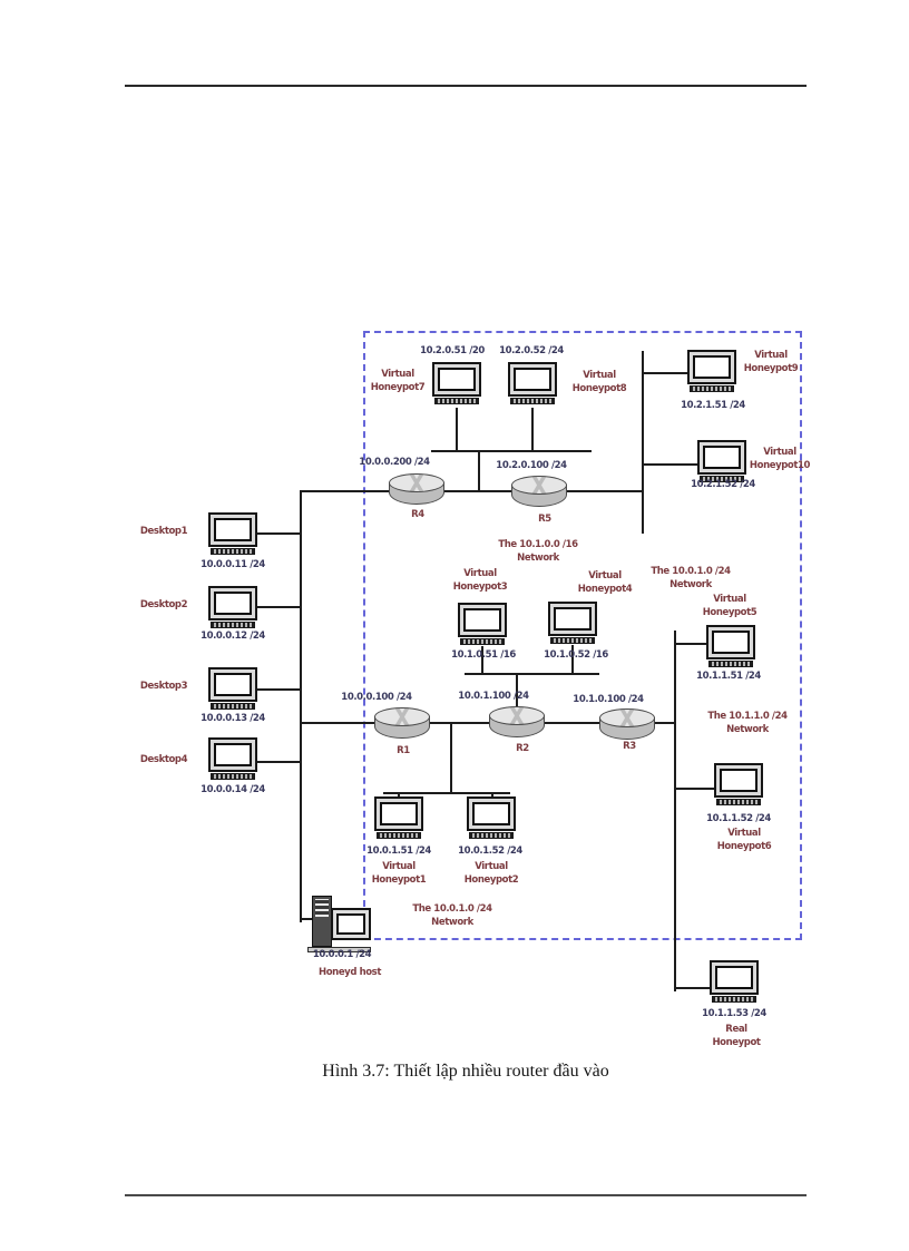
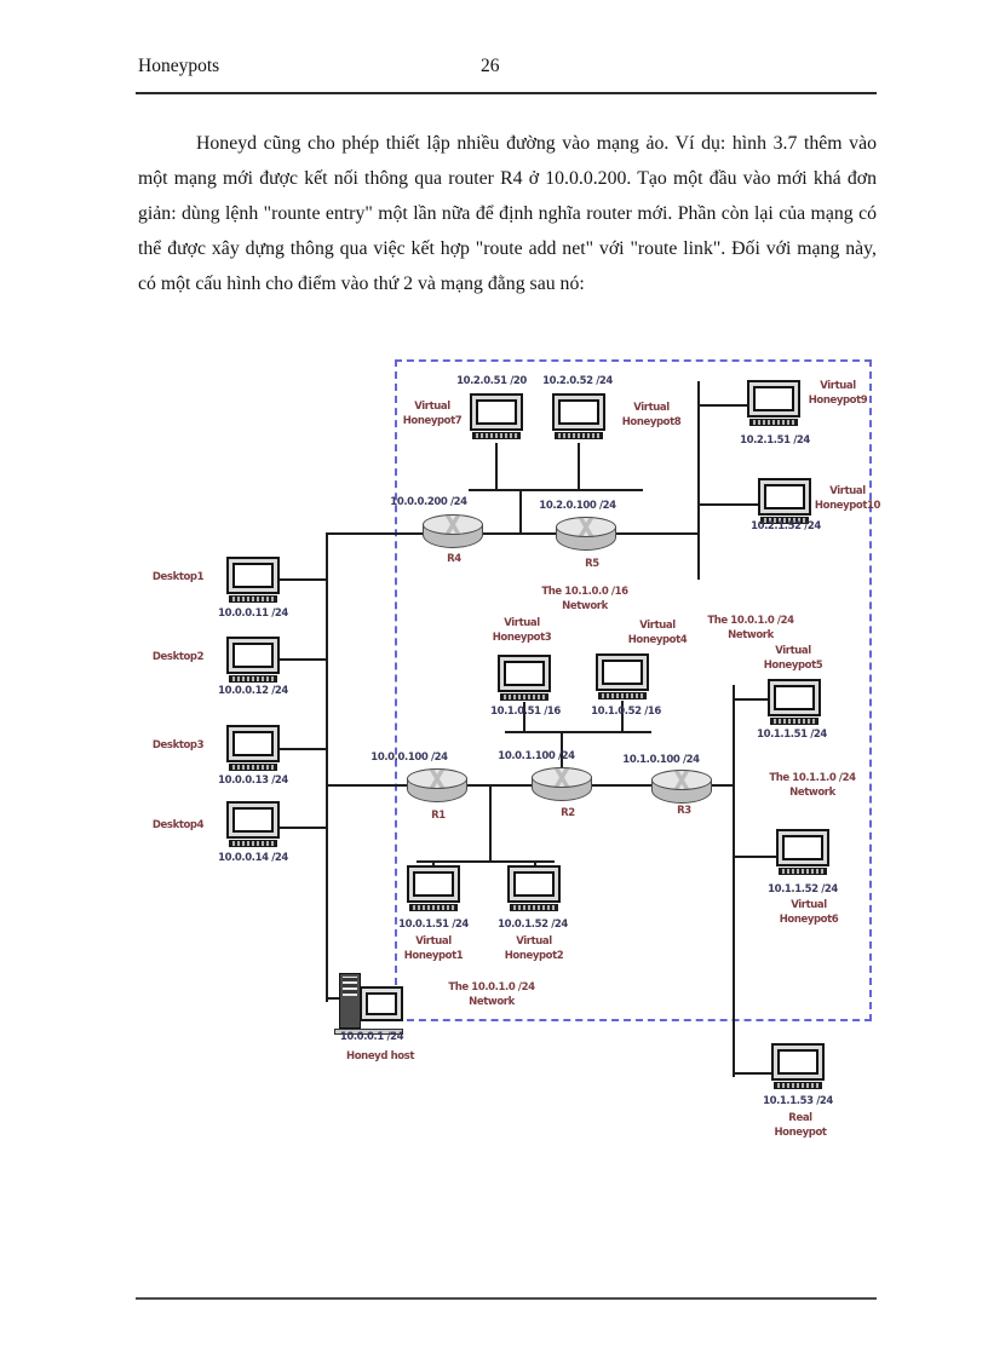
+ Honeypots
+ 26
+ Honeyd cũng cho phép thiết lập nhiều đường vào mạng ảo. Ví dụ: hình 3.7 thêm vào một mạng mới được kết nối thông qua router R4 ở 10.0.0.200. Tạo một đầu vào mới khá đơn giản: dùng lệnh "rounte entry" một lần nữa để định nghĩa router mới. Phần còn lại của mạng có thể được xây dựng thông qua việc kết hợp "route add net" với "route link". Đối với mạng này, có một cấu hình cho điểm vào thứ 2 và mạng đằng sau nó:
  10.2.0.51 /20
  10.2.0.52 /24
  Virtual
  Honeypot7
  Virtual
  Honeypot8
  Virtual
  Honeypot9
  10.2.1.51 /24
  Virtual
  Honeypot10
  10.2.1.52 /24
  10.0.0.200 /24
  10.2.0.100 /24
  R4
  R5
  The 10.1.0.0 /16
  Network
  Desktop1
  10.0.0.11 /24
  Desktop2
  10.0.0.12 /24
  Desktop3
  10.0.0.13 /24
  Desktop4
  10.0.0.14 /24
  Virtual
  Honeypot3
  Virtual
  Honeypot4
  The 10.0.1.0 /24
  Network
  Virtual
  Honeypot5
  10.1.0.51 /16
  10.1.0.52 /16
  10.1.1.51 /24
  10.0.0.100 /24
  10.0.1.100 /24
  10.1.0.100 /24
  R1
  R2
  R3
  The 10.1.1.0 /24
  Network
  10.0.1.51 /24
  Virtual
  Honeypot1
  10.0.1.52 /24
  Virtual
  Honeypot2
  10.1.1.52 /24
  Virtual
  Honeypot6
  The 10.0.1.0 /24
  Network
  10.0.0.1 /24
  Honeyd host
  10.1.1.53 /24
  Real
  Honeypot
- Hình 3.7: Thiết lập nhiều router đầu vào
